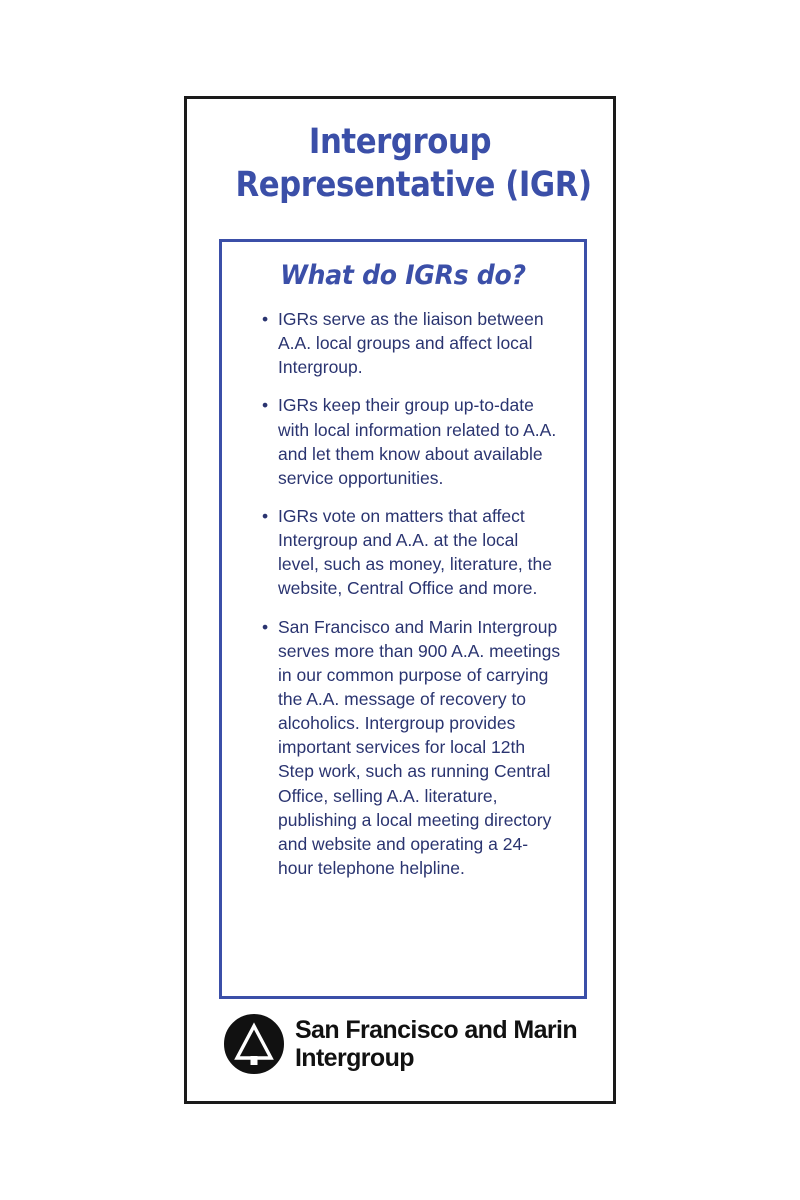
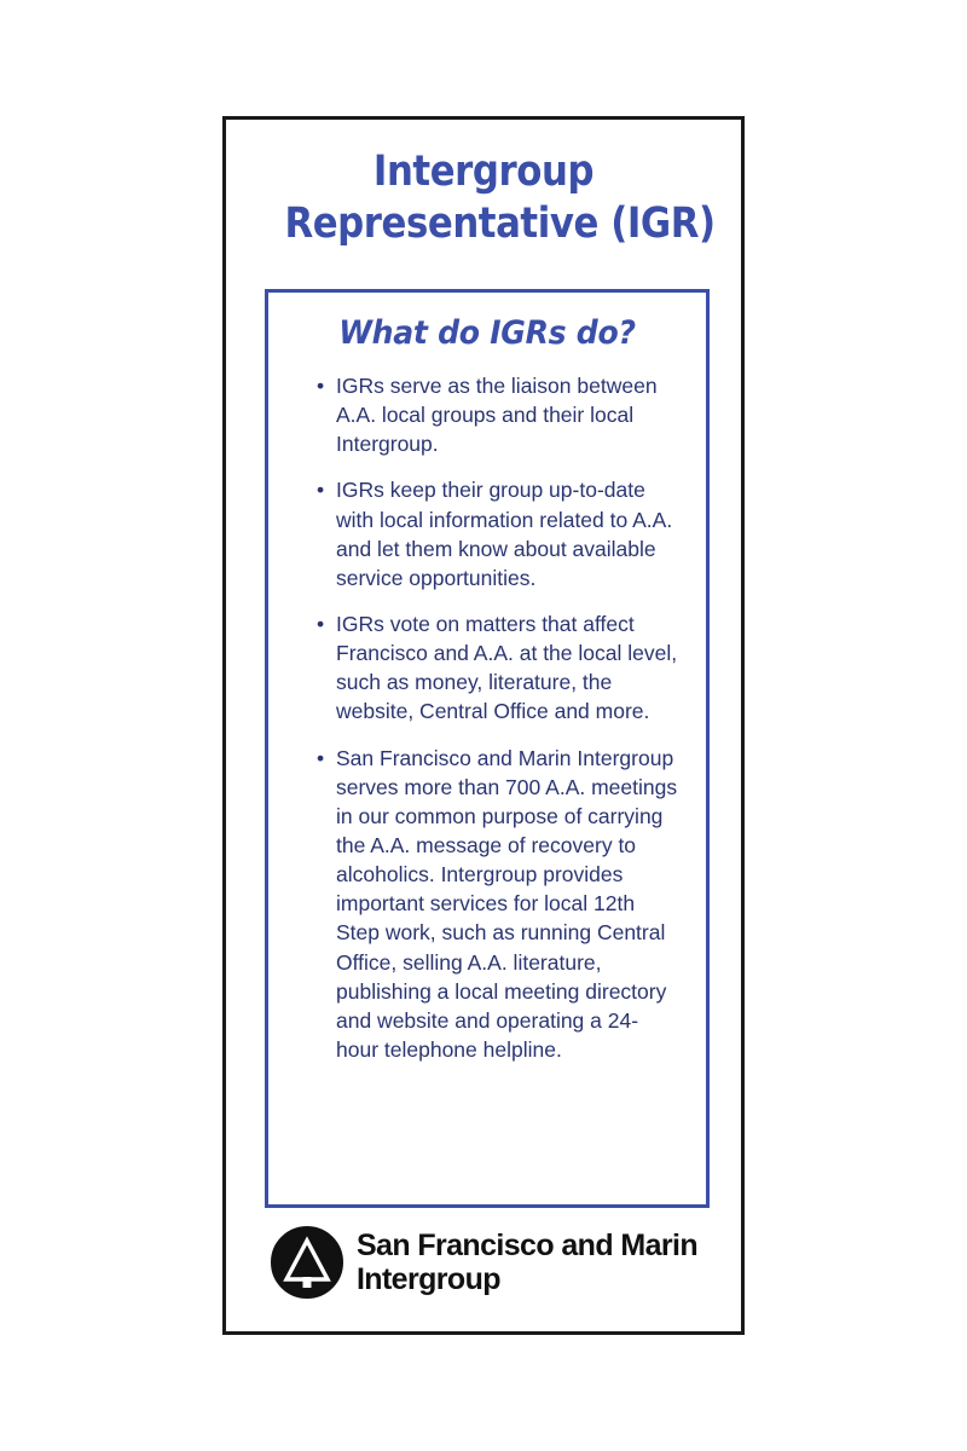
  Intergroup
  Representative (IGR)
  What do IGRs do?
  •
- IGRs serve as the liaison between A.A. local groups and affect local Intergroup.
+ IGRs serve as the liaison between A.A. local groups and their local Intergroup.
  •
  IGRs keep their group up-to-date with local information related to A.A. and let them know about available service opportunities.
  •
- IGRs vote on matters that affect Intergroup and A.A. at the local level, such as money, literature, the website, Central Office and more.
+ IGRs vote on matters that affect Francisco and A.A. at the local level, such as money, literature, the website, Central Office and more.
  •
- San Francisco and Marin Intergroup serves more than 900 A.A. meetings in our common purpose of carrying the A.A. message of recovery to alcoholics. Intergroup provides important services for local 12th Step work, such as running Central Office, selling A.A. literature, publishing a local meeting directory and website and operating a 24-hour telephone helpline.
+ San Francisco and Marin Intergroup serves more than 700 A.A. meetings in our common purpose of carrying the A.A. message of recovery to alcoholics. Intergroup provides important services for local 12th Step work, such as running Central Office, selling A.A. literature, publishing a local meeting directory and website and operating a 24-hour telephone helpline.
  San Francisco and Marin
  Intergroup
